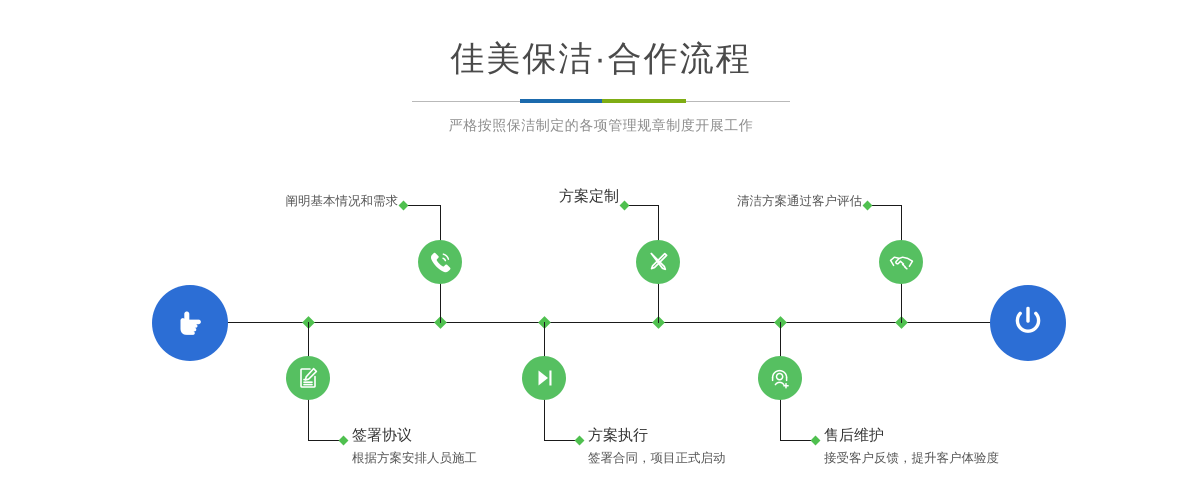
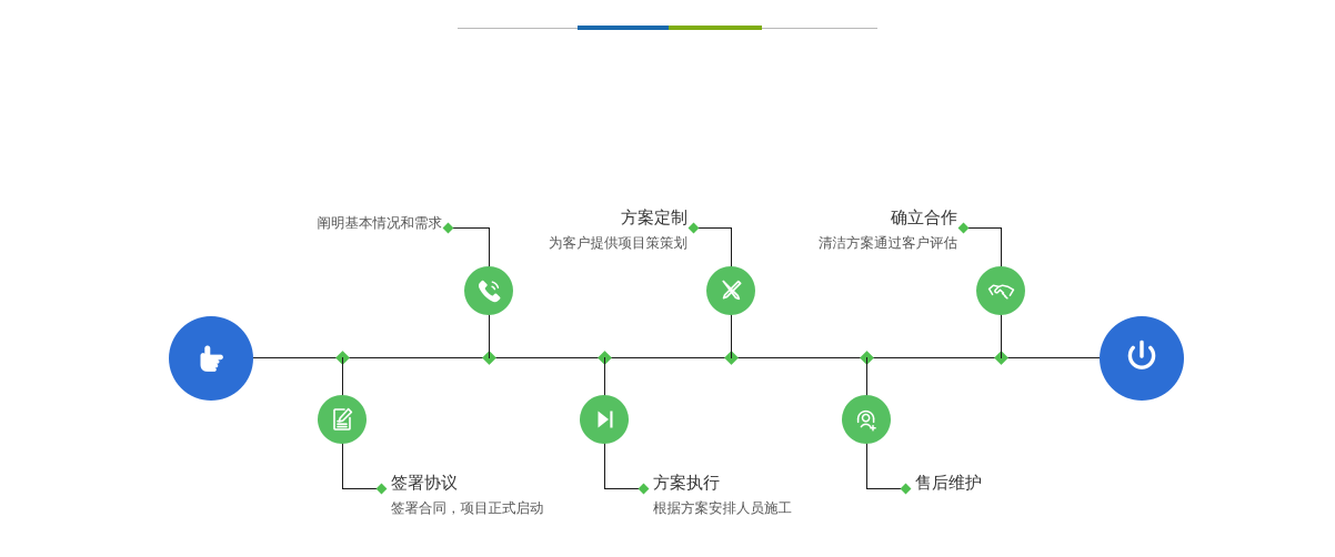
- 佳美保洁·合作流程
- 严格按照保洁制定的各项管理规章制度开展工作
  阐明基本情况和需求
  方案定制
+ 为客户提供项目策策划
+ 确立合作
  清洁方案通过客户评估
  签署协议
- 根据方案安排人员施工
+ 签署合同，项目正式启动
  方案执行
- 签署合同，项目正式启动
+ 根据方案安排人员施工
  售后维护
- 接受客户反馈，提升客户体验度
